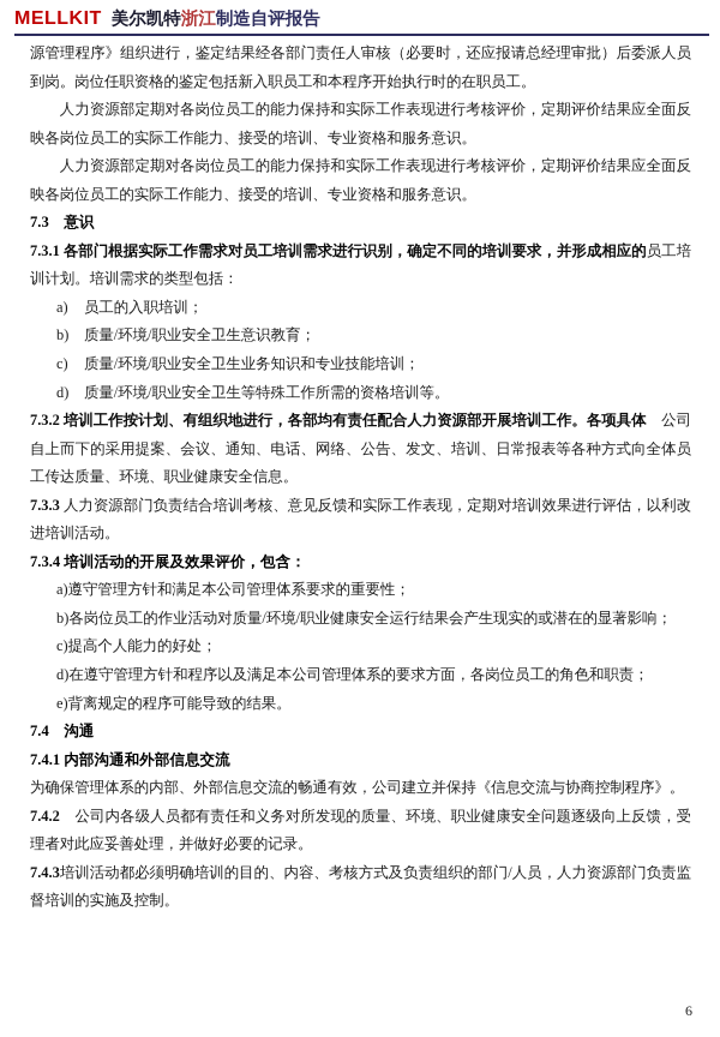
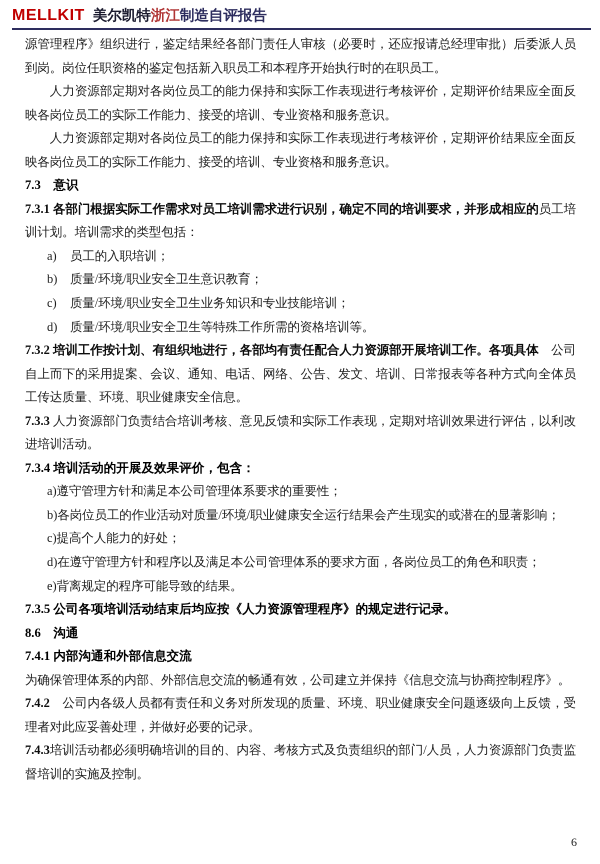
  MELLKIT 美尔凯特浙江制造自评报告
  源管理程序》组织进行，鉴定结果经各部门责任人审核（必要时，还应报请总经理审批）后委派人员到岗。岗位任职资格的鉴定包括新入职员工和本程序开始执行时的在职员工。
  人力资源部定期对各岗位员工的能力保持和实际工作表现进行考核评价，定期评价结果应全面反映各岗位员工的实际工作能力、接受的培训、专业资格和服务意识。
  人力资源部定期对各岗位员工的能力保持和实际工作表现进行考核评价，定期评价结果应全面反映各岗位员工的实际工作能力、接受的培训、专业资格和服务意识。
  7.3 意识
  7.3.1 各部门根据实际工作需求对员工培训需求进行识别，确定不同的培训要求，并形成相应的员工培训计划。培训需求的类型包括：
  a)
  员工的入职培训；
  b)
  质量/环境/职业安全卫生意识教育；
  c)
  质量/环境/职业安全卫生业务知识和专业技能培训；
  d)
  质量/环境/职业安全卫生等特殊工作所需的资格培训等。
  7.3.2 培训工作按计划、有组织地进行，各部均有责任配合人力资源部开展培训工作。各项具体 公司自上而下的采用提案、会议、通知、电话、网络、公告、发文、培训、日常报表等各种方式向全体员工传达质量、环境、职业健康安全信息。
  7.3.3 人力资源部门负责结合培训考核、意见反馈和实际工作表现，定期对培训效果进行评估，以利改进培训活动。
  7.3.4 培训活动的开展及效果评价，包含：
  a)遵守管理方针和满足本公司管理体系要求的重要性；
  b)各岗位员工的作业活动对质量/环境/职业健康安全运行结果会产生现实的或潜在的显著影响；
  c)提高个人能力的好处；
  d)在遵守管理方针和程序以及满足本公司管理体系的要求方面，各岗位员工的角色和职责；
  e)背离规定的程序可能导致的结果。
+ 7.3.5 公司各项培训活动结束后均应按《人力资源管理程序》的规定进行记录。
- 7.4 沟通
+ 8.6 沟通
  7.4.1 内部沟通和外部信息交流
  为确保管理体系的内部、外部信息交流的畅通有效，公司建立并保持《信息交流与协商控制程序》。
  7.4.2 公司内各级人员都有责任和义务对所发现的质量、环境、职业健康安全问题逐级向上反馈，受理者对此应妥善处理，并做好必要的记录。
  7.4.3培训活动都必须明确培训的目的、内容、考核方式及负责组织的部门/人员，人力资源部门负责监督培训的实施及控制。
  6
